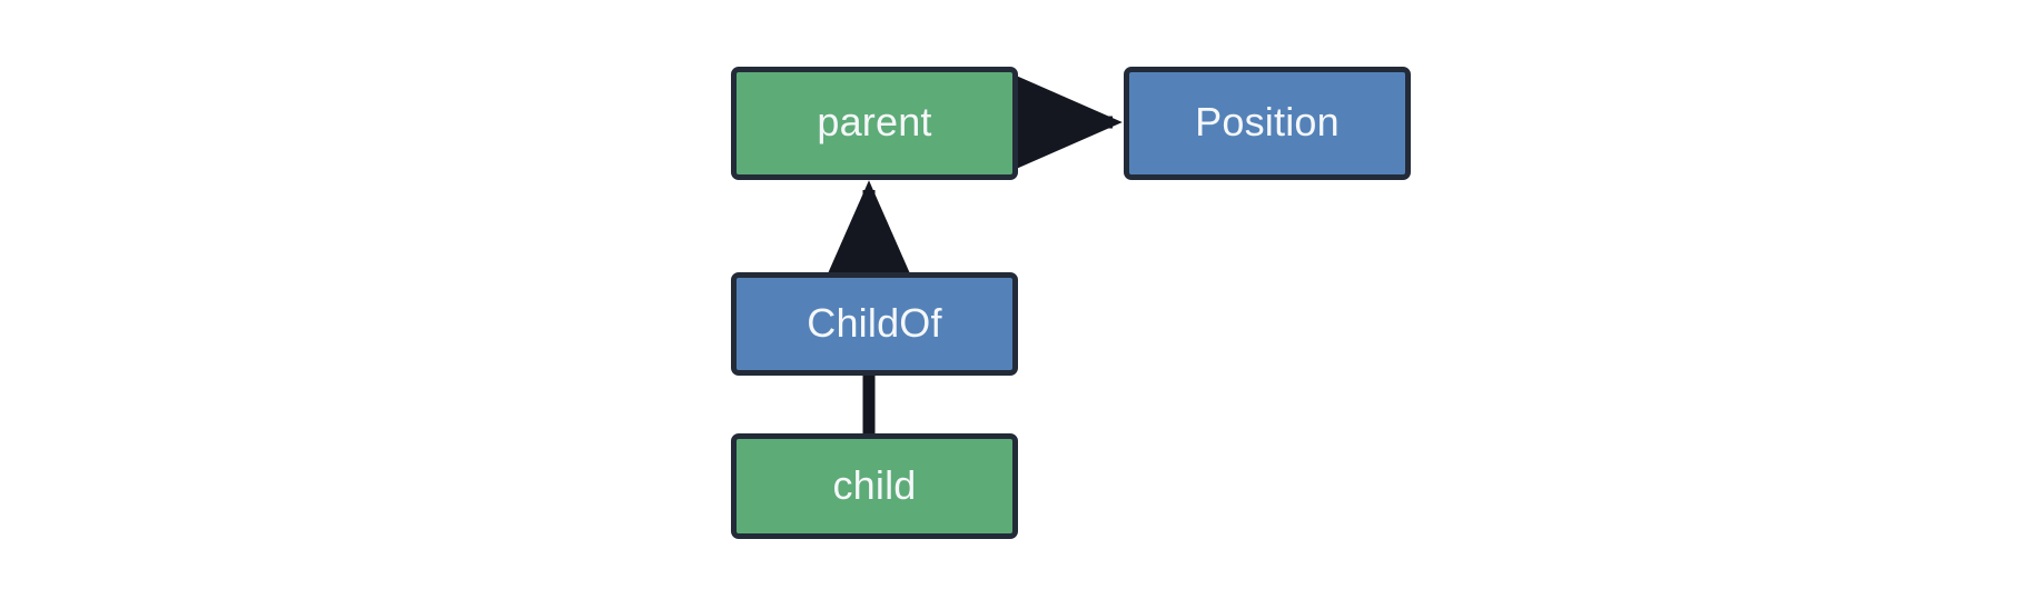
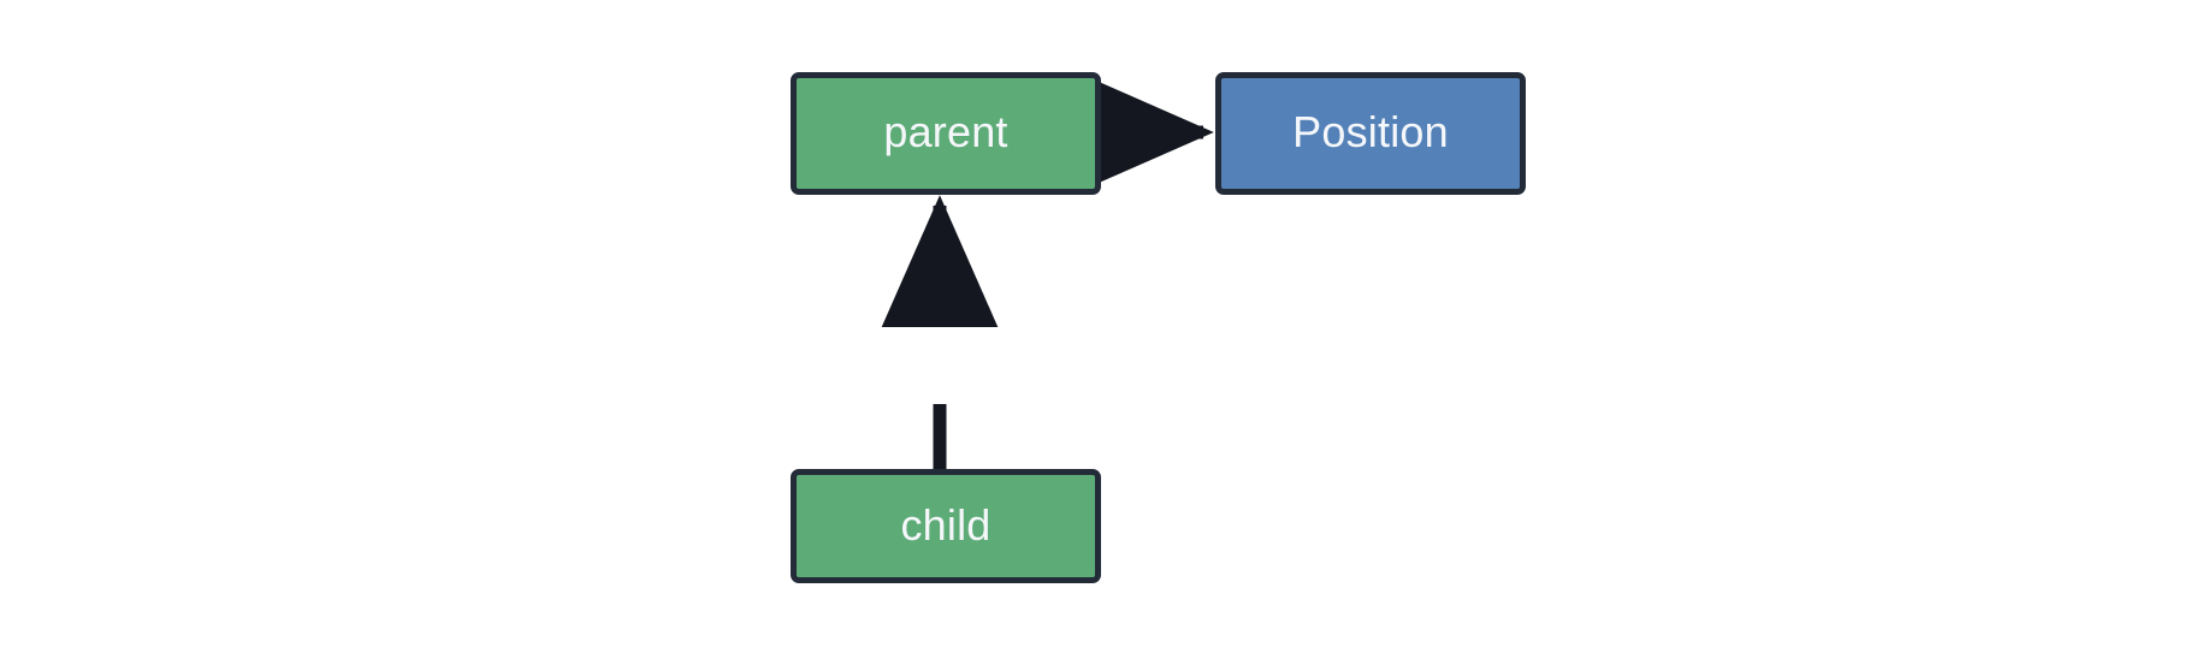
  parent
  Position
- ChildOf
  child
